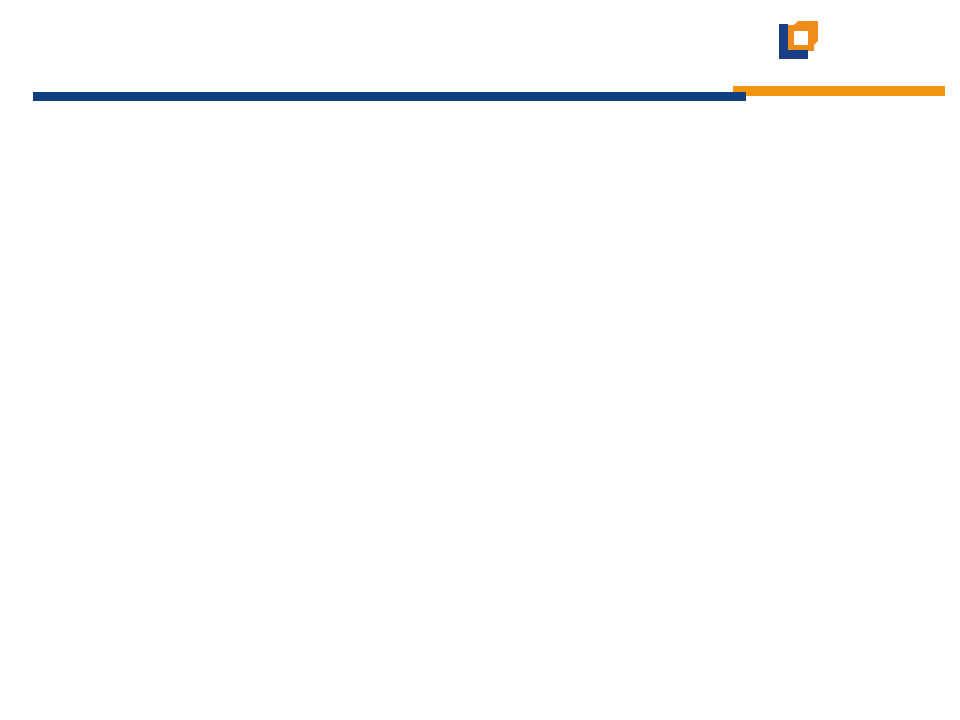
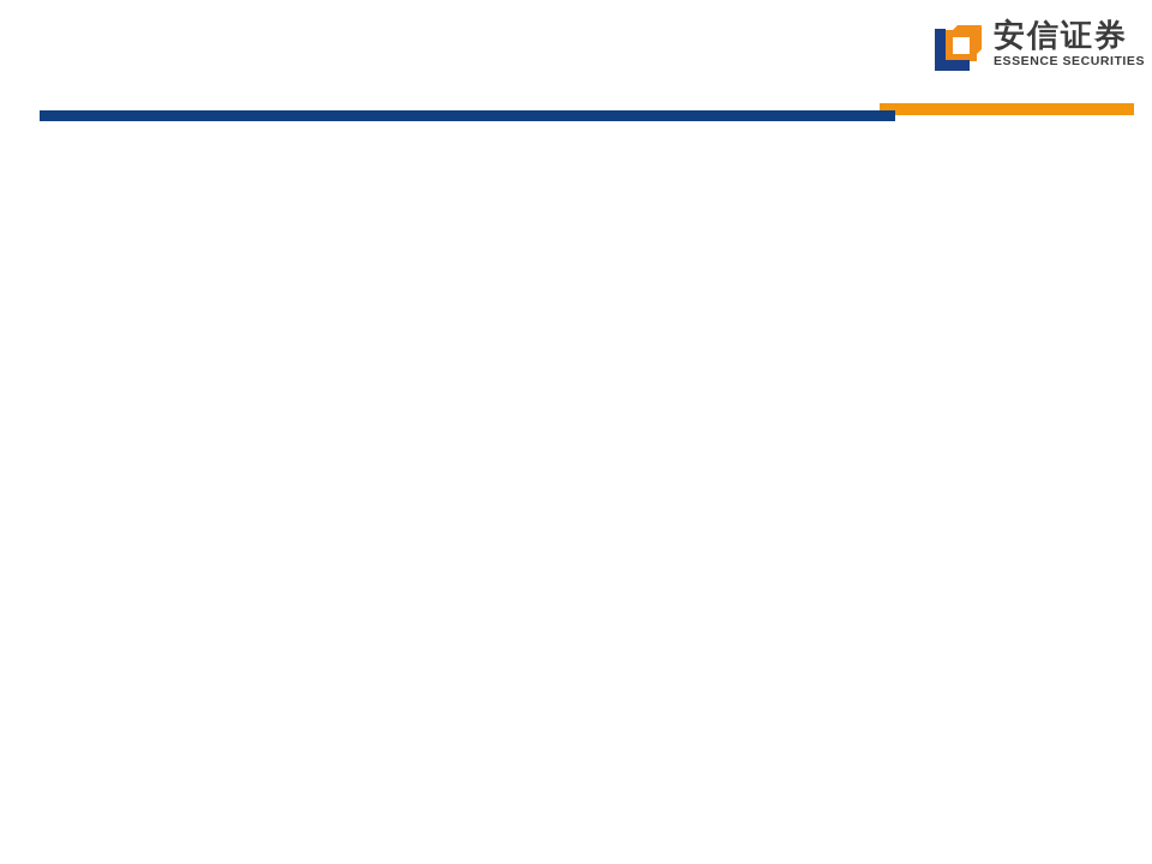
+ 安信证券
+ ESSENCE SECURITIES
